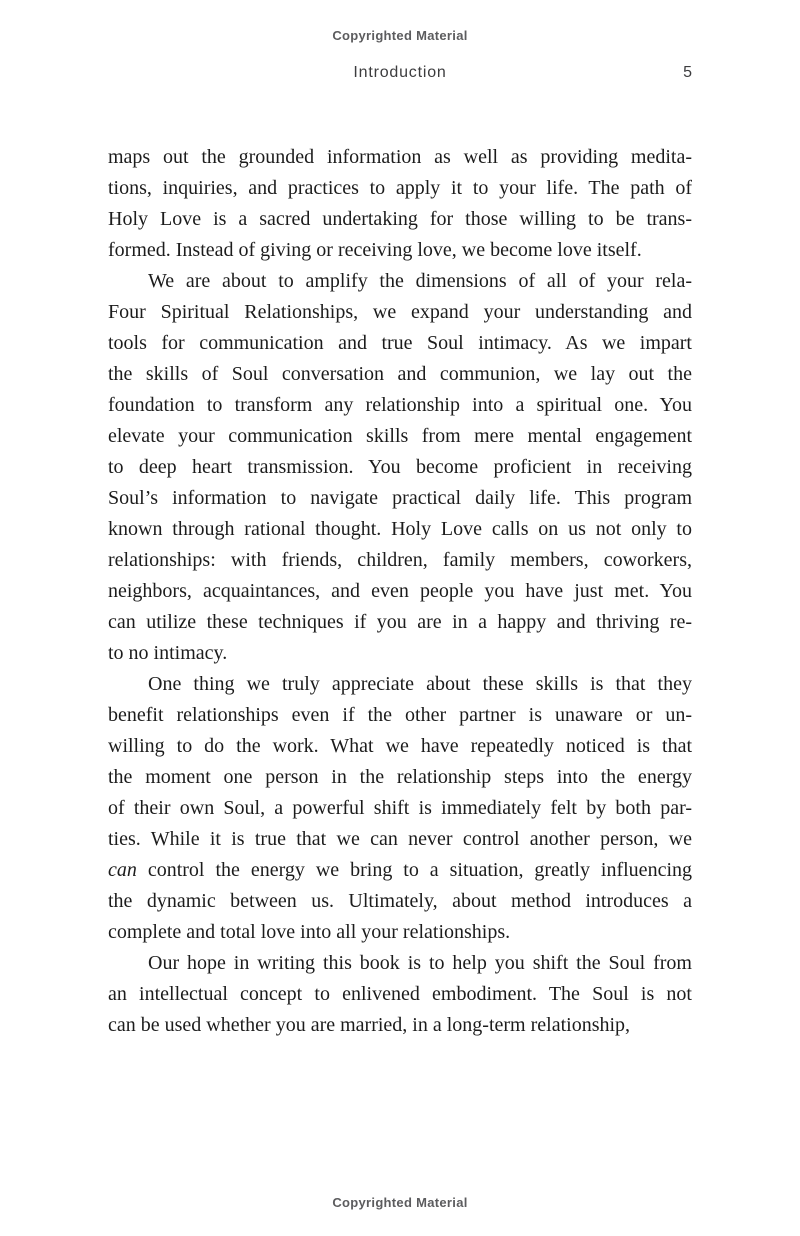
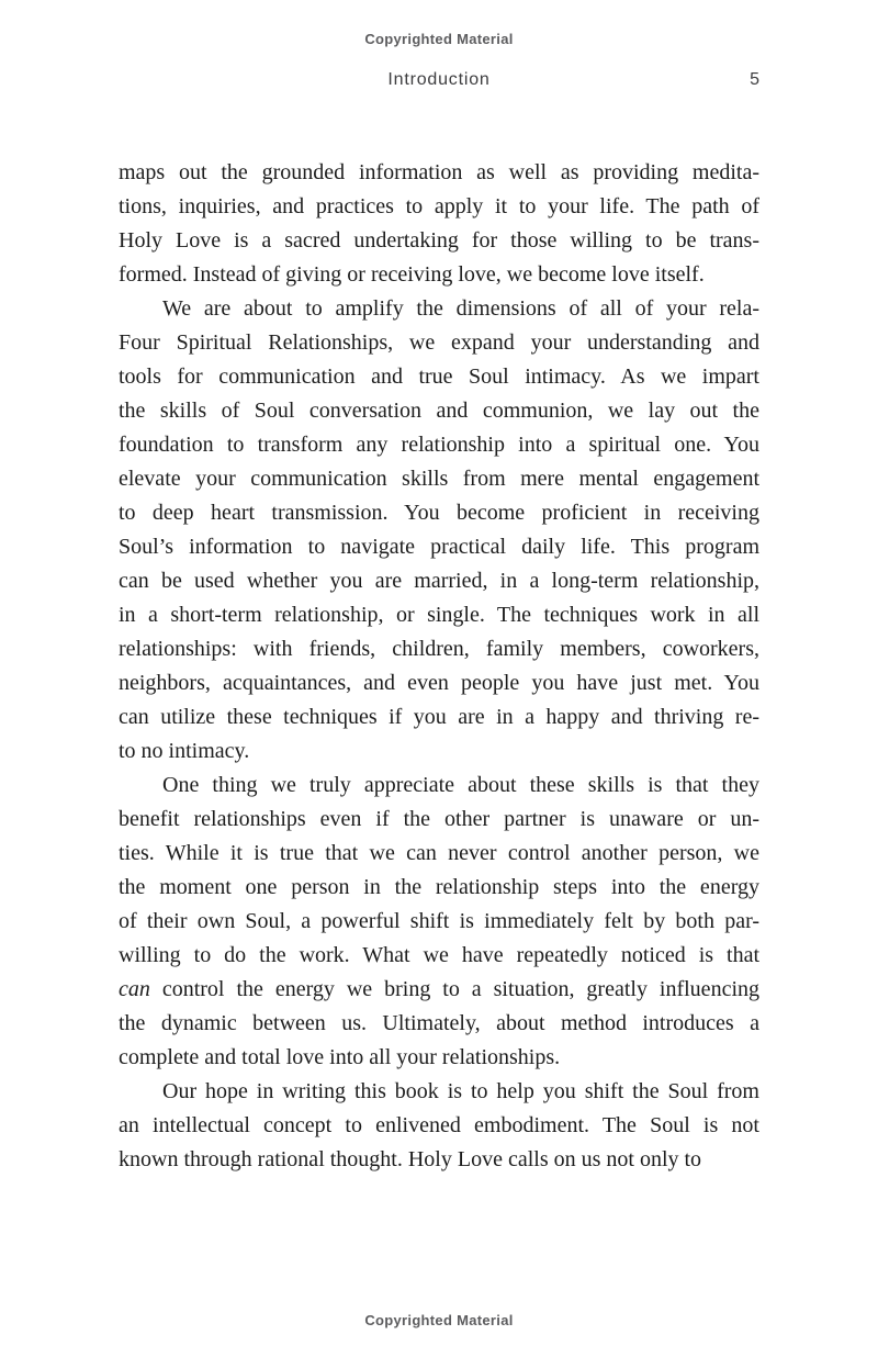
  Copyrighted Material
  Introduction
  5
  maps out the grounded information as well as providing medita-
  tions, inquiries, and practices to apply it to your life. The path of
  Holy Love is a sacred undertaking for those willing to be trans-
  formed. Instead of giving or receiving love, we become love itself.
  We are about to amplify the dimensions of all of your rela-
  Four Spiritual Relationships, we expand your understanding and
  tools for communication and true Soul intimacy. As we impart
  the skills of Soul conversation and communion, we lay out the
  foundation to transform any relationship into a spiritual one. You
  elevate your communication skills from mere mental engagement
  to deep heart transmission. You become proficient in receiving
  Soul’s information to navigate practical daily life. This program
- known through rational thought. Holy Love calls on us not only to
+ can be used whether you are married, in a long-term relationship,
+ in a short-term relationship, or single. The techniques work in all
  relationships: with friends, children, family members, coworkers,
  neighbors, acquaintances, and even people you have just met. You
  can utilize these techniques if you are in a happy and thriving re-
  to no intimacy.
  One thing we truly appreciate about these skills is that they
  benefit relationships even if the other partner is unaware or un-
- willing to do the work. What we have repeatedly noticed is that
+ ties. While it is true that we can never control another person, we
  the moment one person in the relationship steps into the energy
  of their own Soul, a powerful shift is immediately felt by both par-
- ties. While it is true that we can never control another person, we
+ willing to do the work. What we have repeatedly noticed is that
  can control the energy we bring to a situation, greatly influencing
  the dynamic between us. Ultimately, about method introduces a
  complete and total love into all your relationships.
  Our hope in writing this book is to help you shift the Soul from
  an intellectual concept to enlivened embodiment. The Soul is not
- can be used whether you are married, in a long-term relationship,
+ known through rational thought. Holy Love calls on us not only to
  Copyrighted Material
